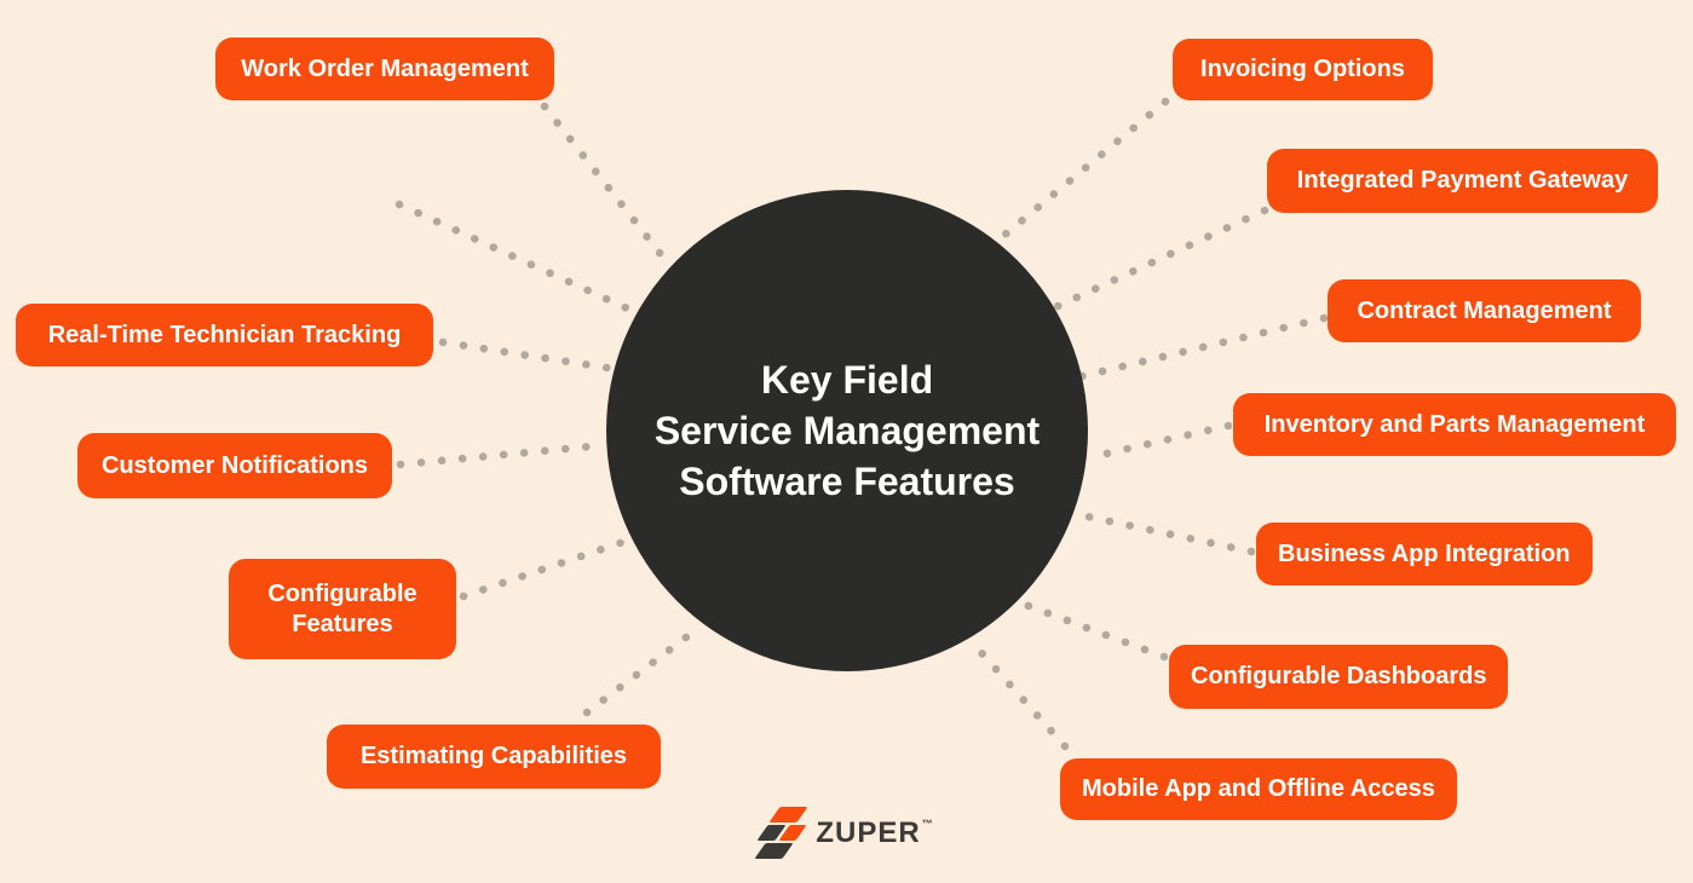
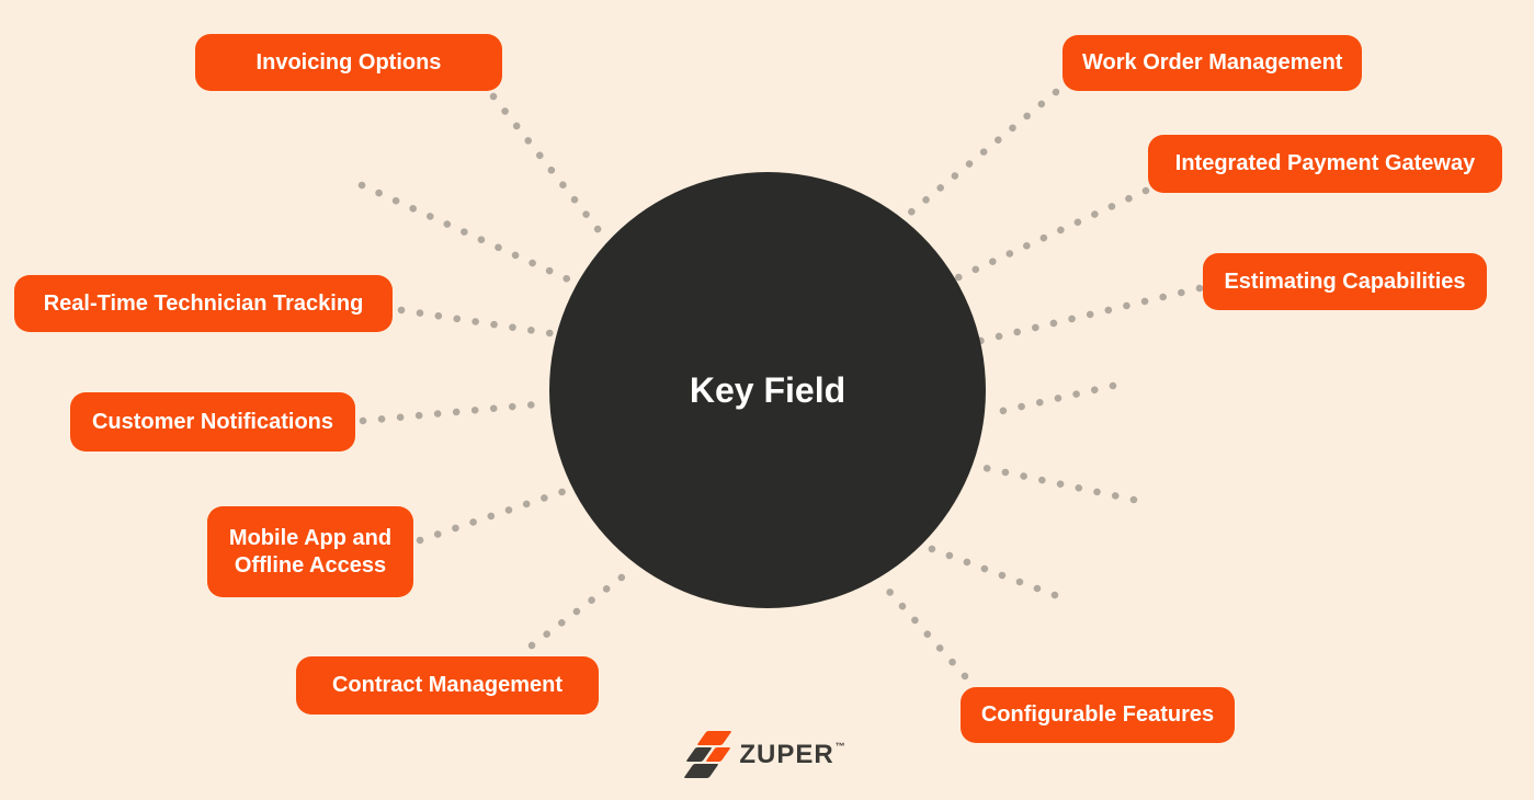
- Work Order Management
+ Invoicing Options
  Real-Time Technician Tracking
  Customer Notifications
- Configurable Features
+ Mobile App and Offline Access
- Estimating Capabilities
+ Contract Management
- Invoicing Options
+ Work Order Management
  Integrated Payment Gateway
- Contract Management
+ Estimating Capabilities
- Inventory and Parts Management
- Business App Integration
- Configurable Dashboards
- Mobile App and Offline Access
+ Configurable Features
  Key Field
- Service Management
- Software Features
  ZUPER
  ™
